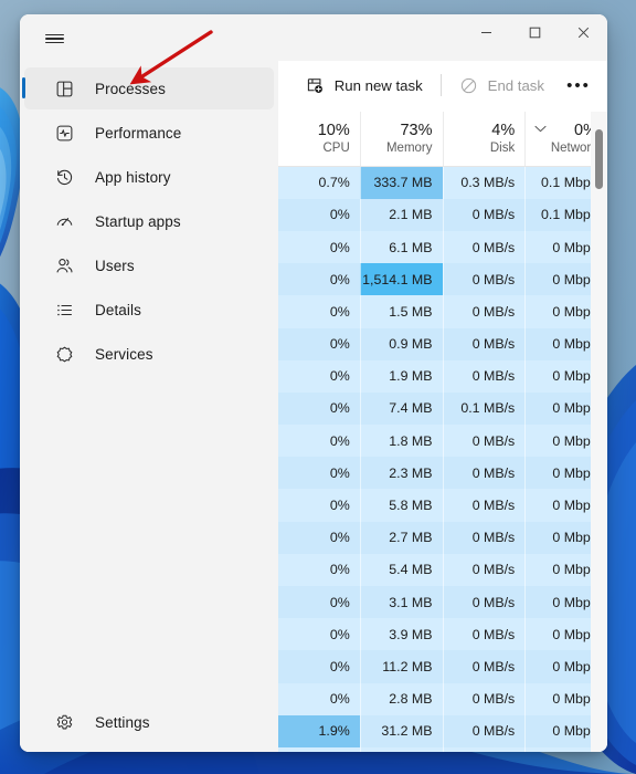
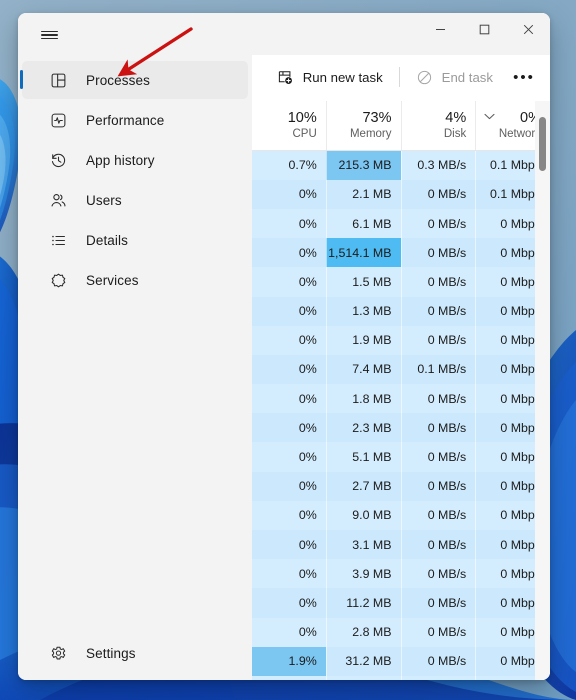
  Processes
  Performance
  App history
- Startup apps
  Users
  Details
  Services
  Settings
  Run new task
  End task
  •••
  10%
  CPU
  73%
  Memory
  4%
  Disk
  Networ
  0.7%
- 333.7 MB
+ 215.3 MB
  0.3 MB/s
  0.1 Mbp
  0%
  2.1 MB
  0 MB/s
  0.1 Mbp
  0%
  6.1 MB
  0 MB/s
  0 Mbp
  0%
  1,514.1 MB
  0 MB/s
  0 Mbp
  0%
  1.5 MB
  0 MB/s
  0 Mbp
  0%
- 0.9 MB
+ 1.3 MB
  0 MB/s
  0 Mbp
  0%
  1.9 MB
  0 MB/s
  0 Mbp
  0%
  7.4 MB
  0.1 MB/s
  0 Mbp
  0%
  1.8 MB
  0 MB/s
  0 Mbp
  0%
  2.3 MB
  0 MB/s
  0 Mbp
  0%
- 5.8 MB
+ 5.1 MB
  0 MB/s
  0 Mbp
  0%
  2.7 MB
  0 MB/s
  0 Mbp
  0%
- 5.4 MB
+ 9.0 MB
  0 MB/s
  0 Mbp
  0%
  3.1 MB
  0 MB/s
  0 Mbp
  0%
  3.9 MB
  0 MB/s
  0 Mbp
  0%
  11.2 MB
  0 MB/s
  0 Mbp
  0%
  2.8 MB
  0 MB/s
  0 Mbp
  1.9%
  31.2 MB
  0 MB/s
  0 Mbp
